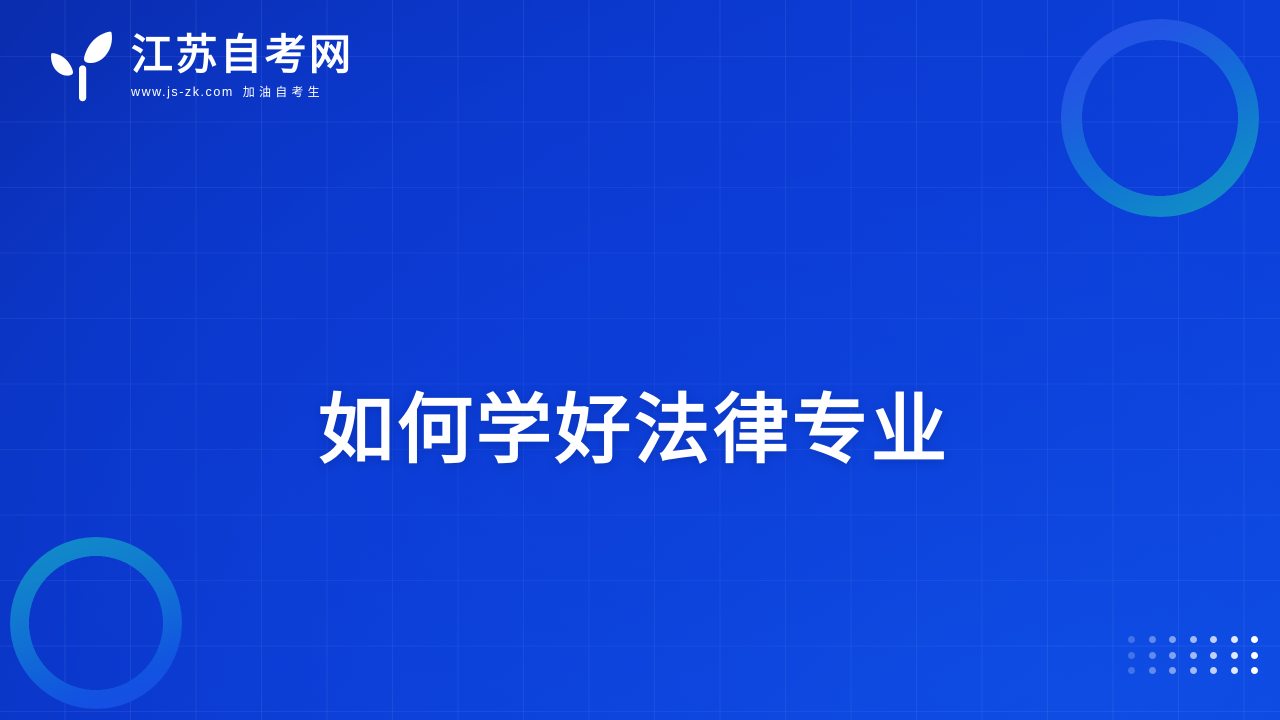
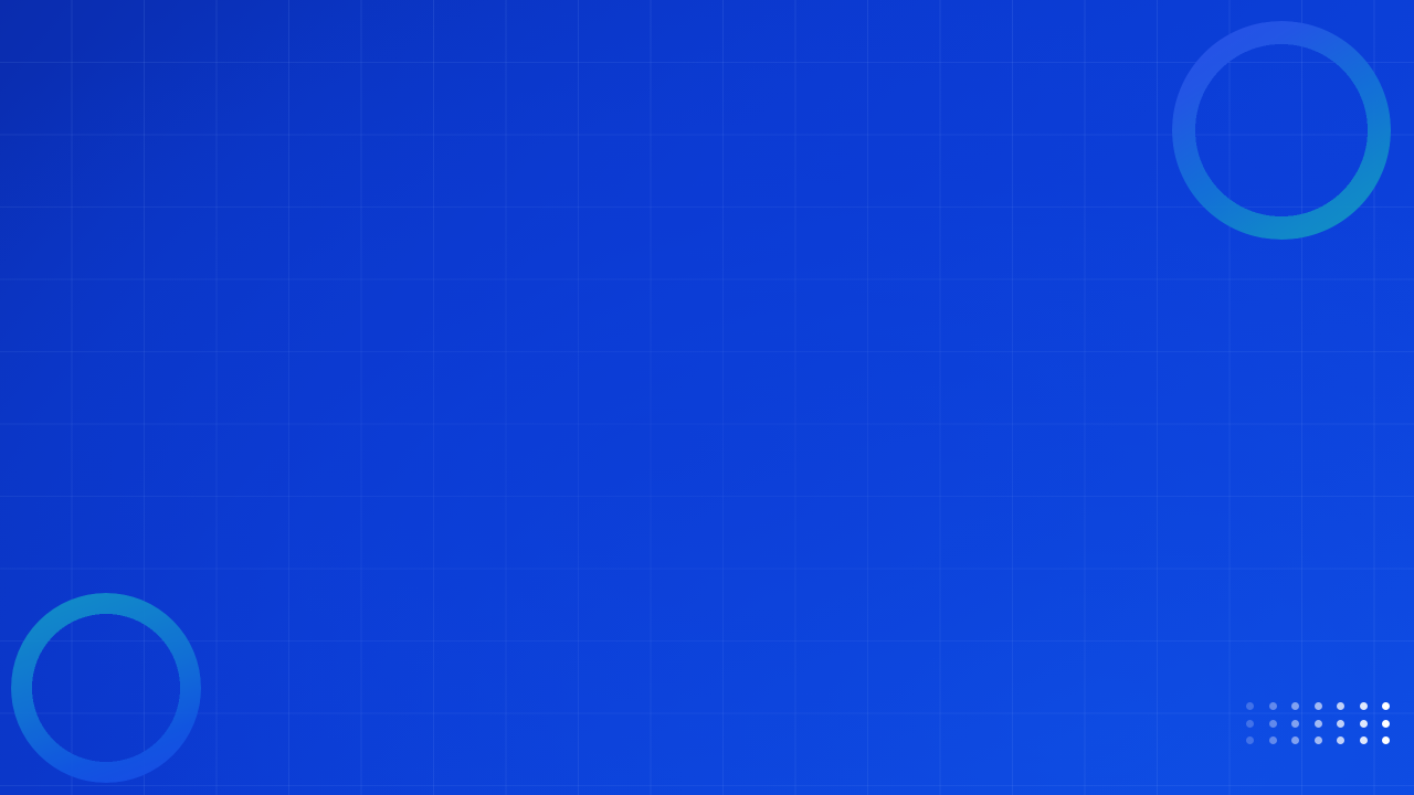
- 江苏自考网
- www.js-zk.com
- 加油自考生
- 如何学好法律专业
